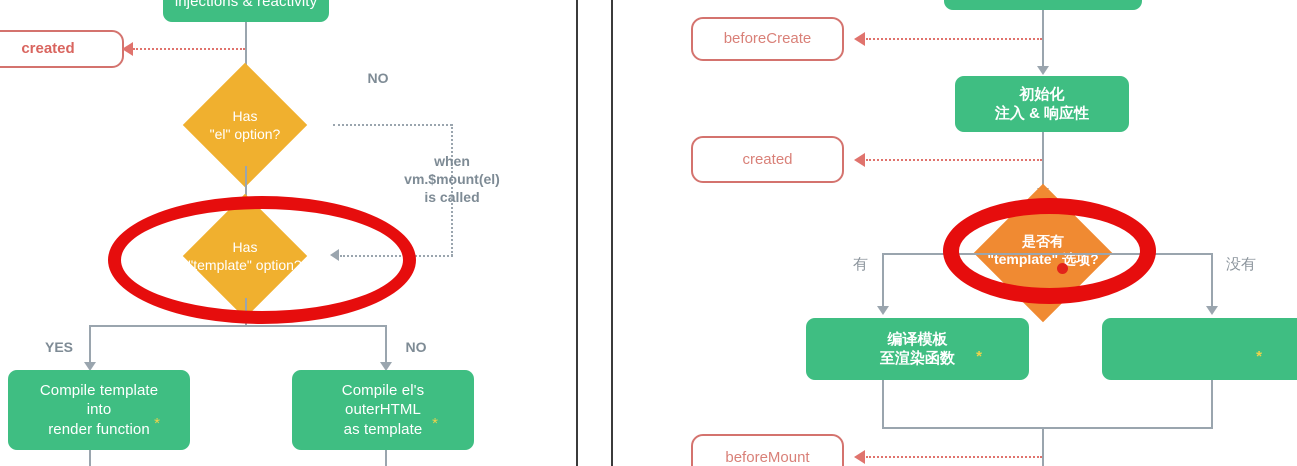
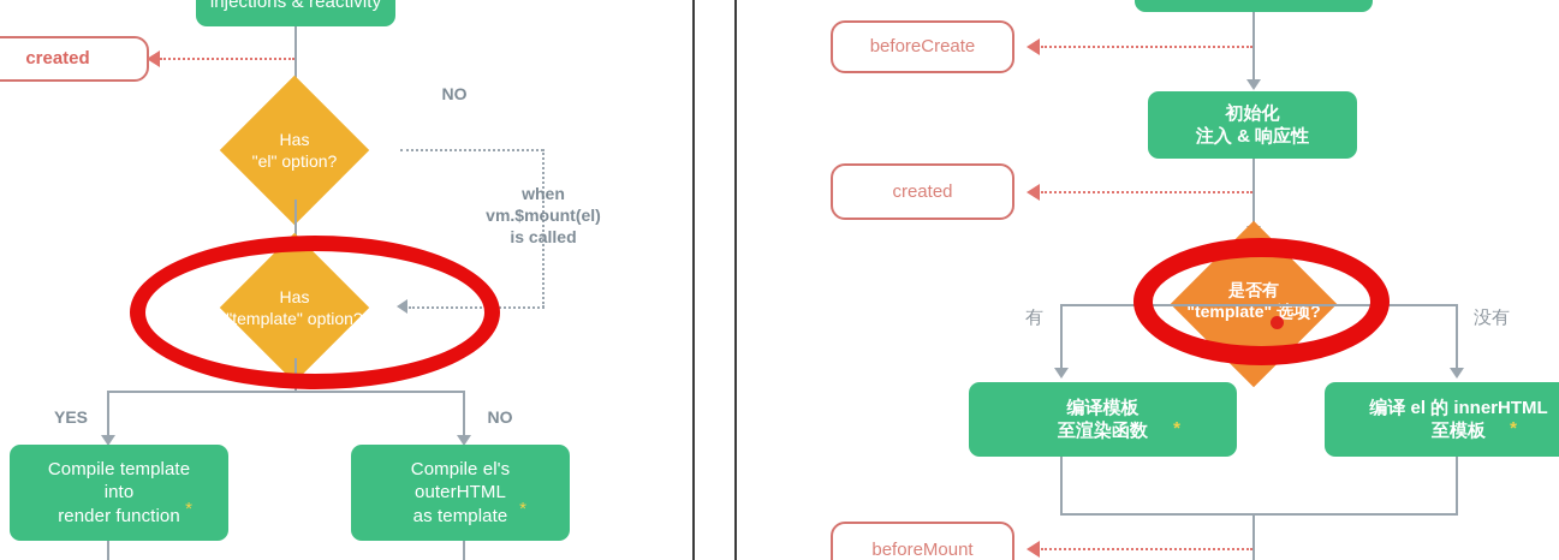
  injections & reactivity
  created
  Has
  "el" option?
  NO
  when
  vm.$mount(el)
  is called
  Has
  "template" option?
  YES
  NO
  Compile template
  into
  render function
  *
  Compile el's
  outerHTML
  as template
  *
  beforeCreate
  初始化
  注入 & 响应性
  created
  是否有
  "template" 选项?
  有
  没有
  编译模板
  至渲染函数
  *
+ 编译 el 的 innerHTML
+ 至模板
  *
  beforeMount
